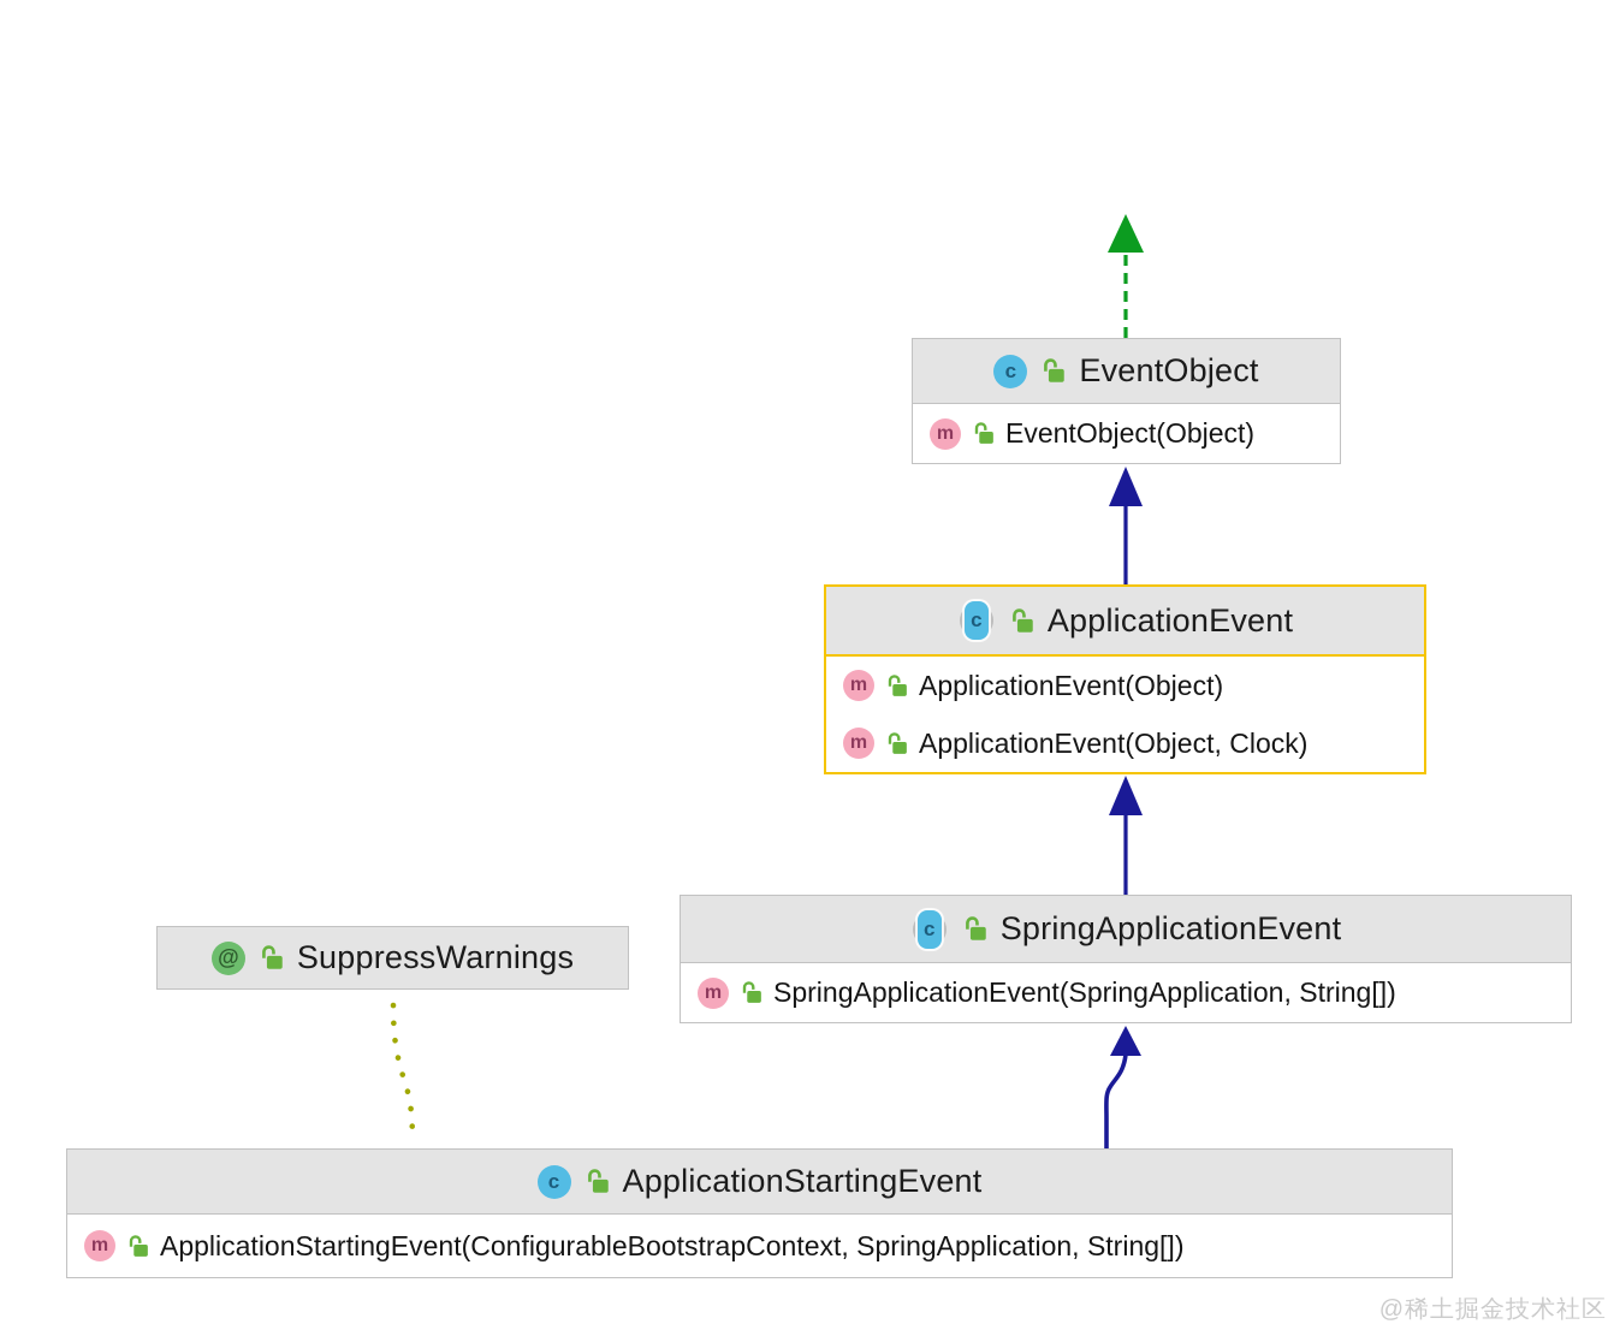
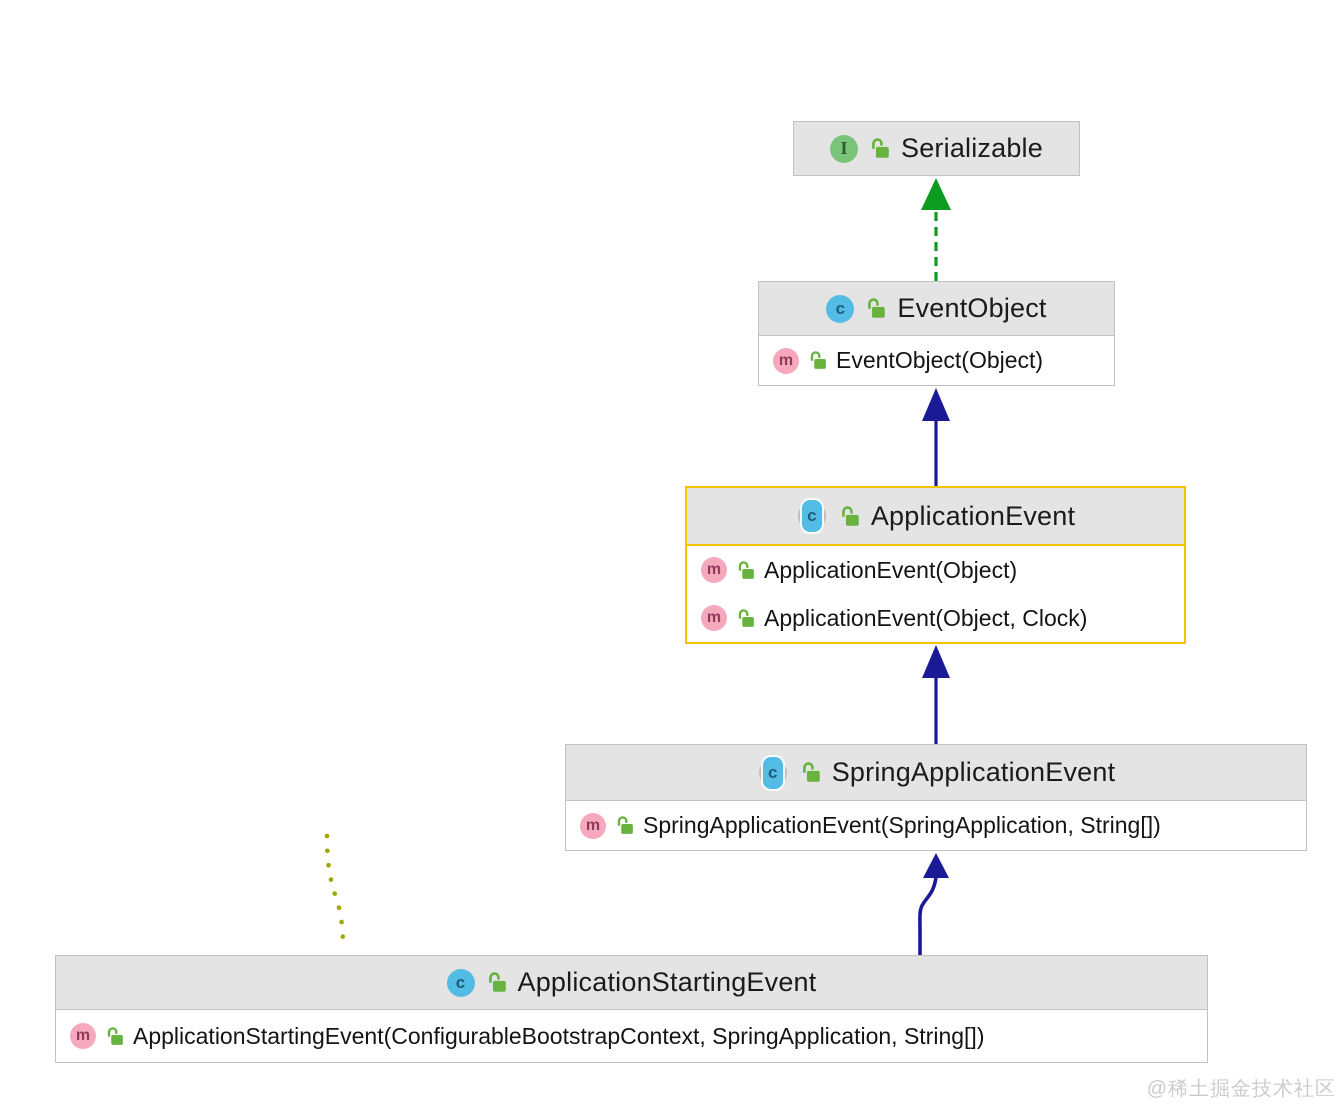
+ I
+ Serializable
  c
  EventObject
  m
  EventObject(Object)
  c
  ApplicationEvent
  m
  ApplicationEvent(Object)
  m
  ApplicationEvent(Object, Clock)
  c
  SpringApplicationEvent
  m
  SpringApplicationEvent(SpringApplication, String[])
- @
- SuppressWarnings
  c
  ApplicationStartingEvent
  m
  ApplicationStartingEvent(ConfigurableBootstrapContext, SpringApplication, String[])
  @稀土掘金技术社区
